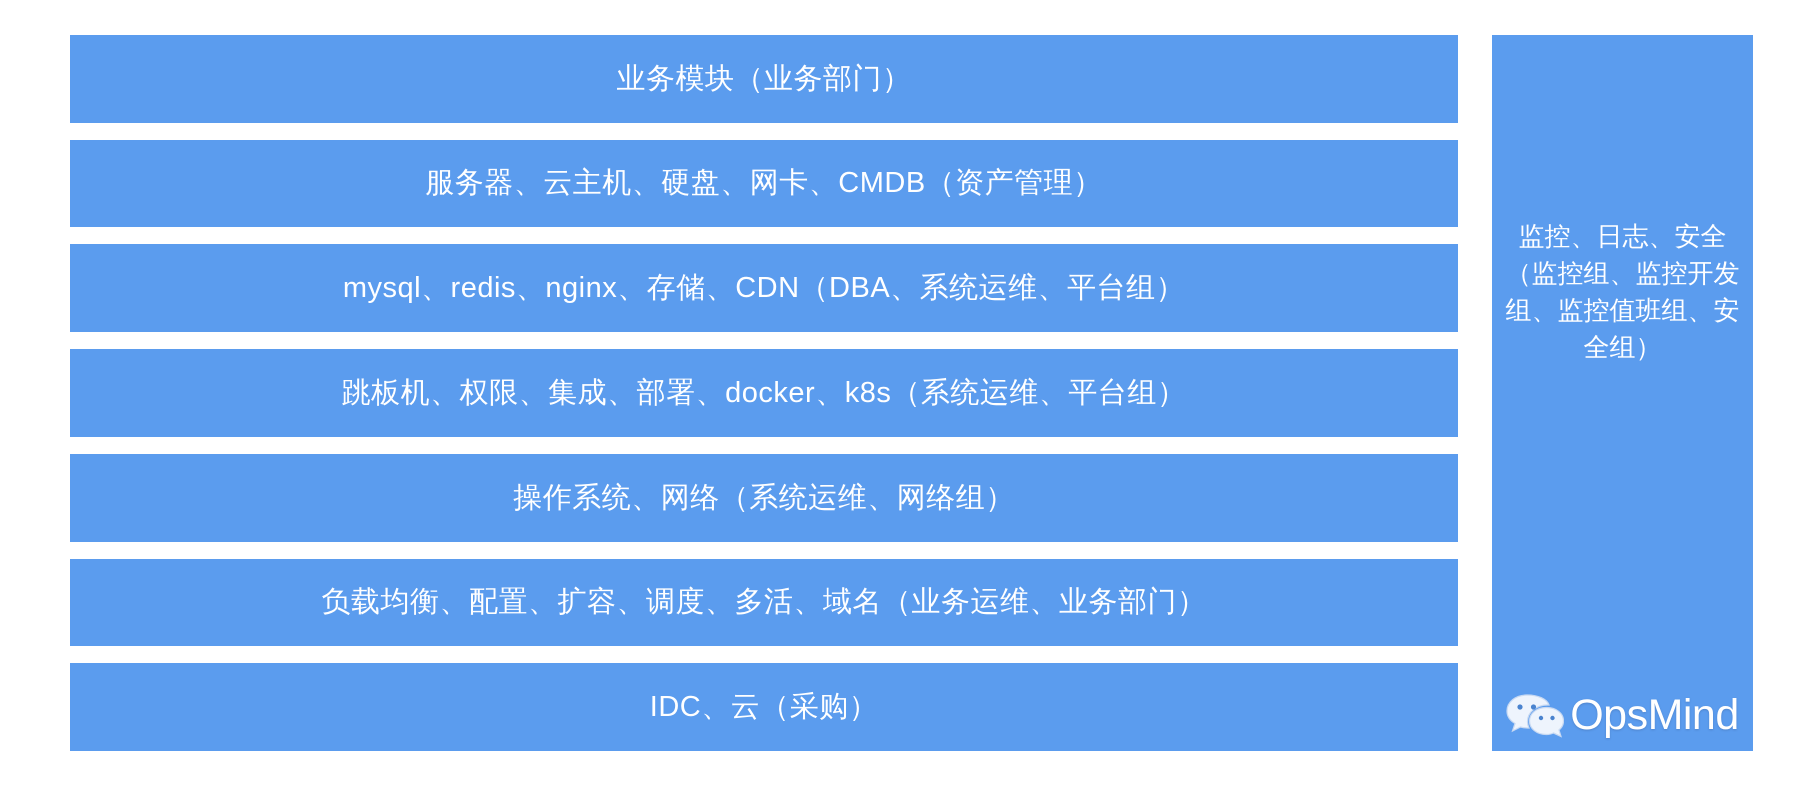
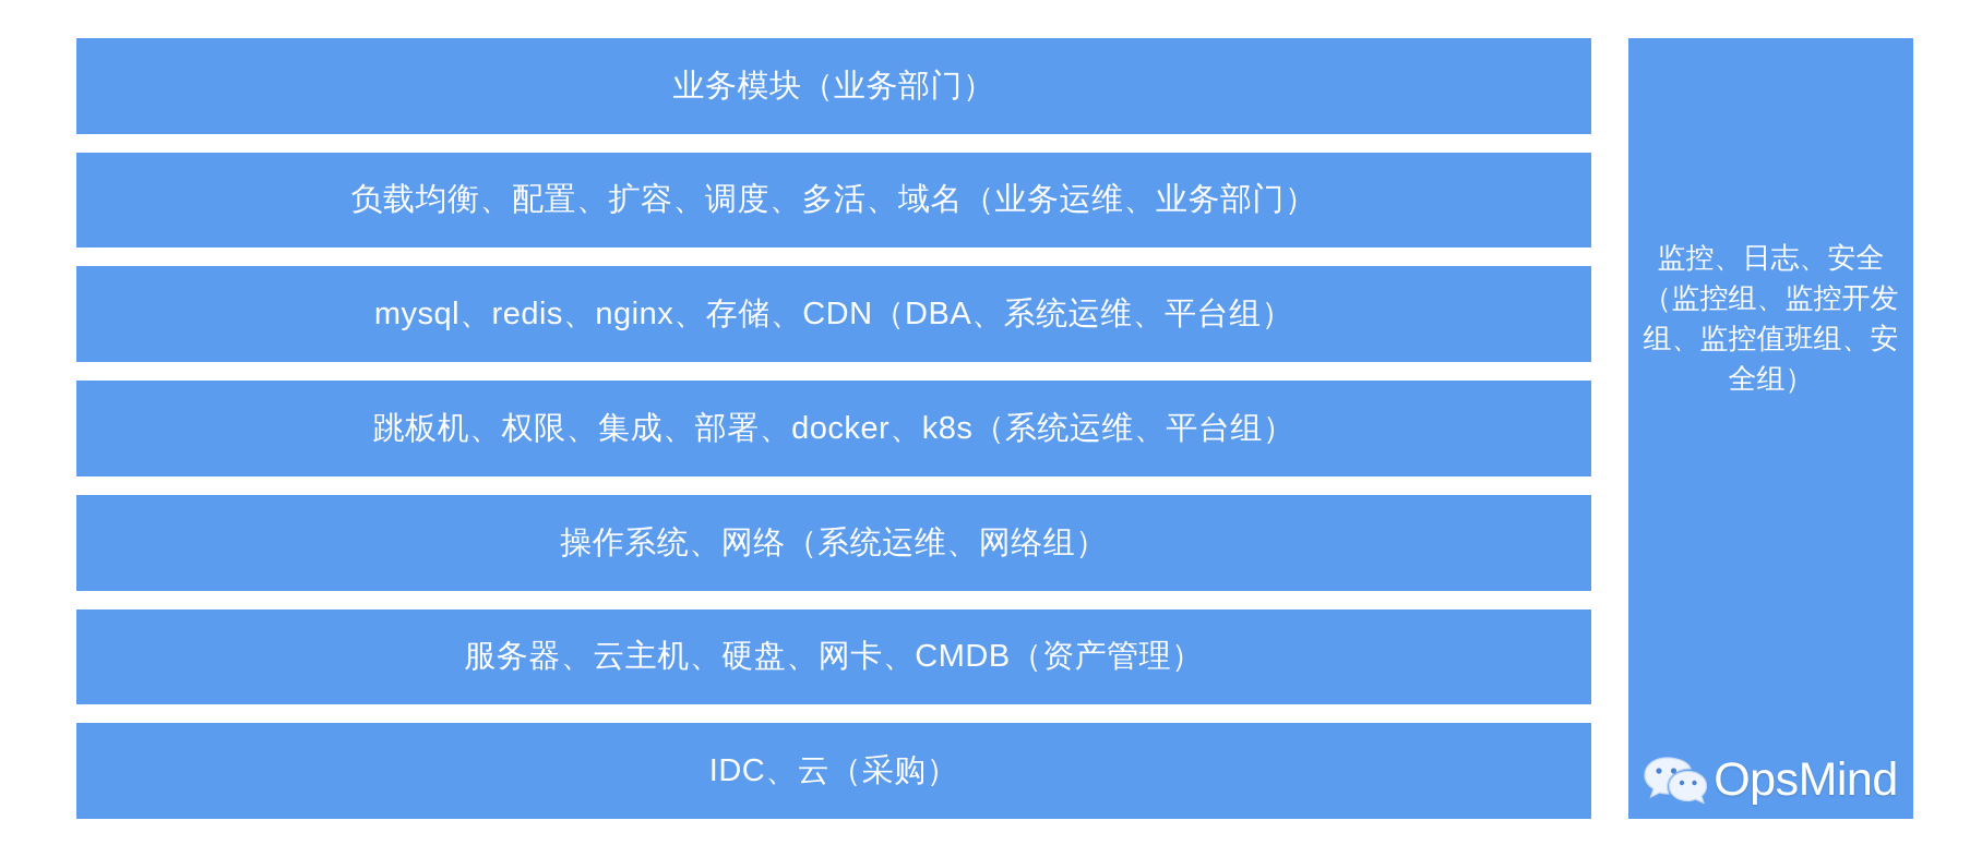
  业务模块（业务部门）
- 服务器、云主机、硬盘、网卡、CMDB（资产管理）
+ 负载均衡、配置、扩容、调度、多活、域名（业务运维、业务部门）
  mysql、redis、nginx、存储、CDN（DBA、系统运维、平台组）
  跳板机、权限、集成、部署、docker、k8s（系统运维、平台组）
  操作系统、网络（系统运维、网络组）
- 负载均衡、配置、扩容、调度、多活、域名（业务运维、业务部门）
+ 服务器、云主机、硬盘、网卡、CMDB（资产管理）
  IDC、云（采购）
  监控、日志、安全
  （监控组、监控开发组、监控值班组、安全组）
  OpsMind
